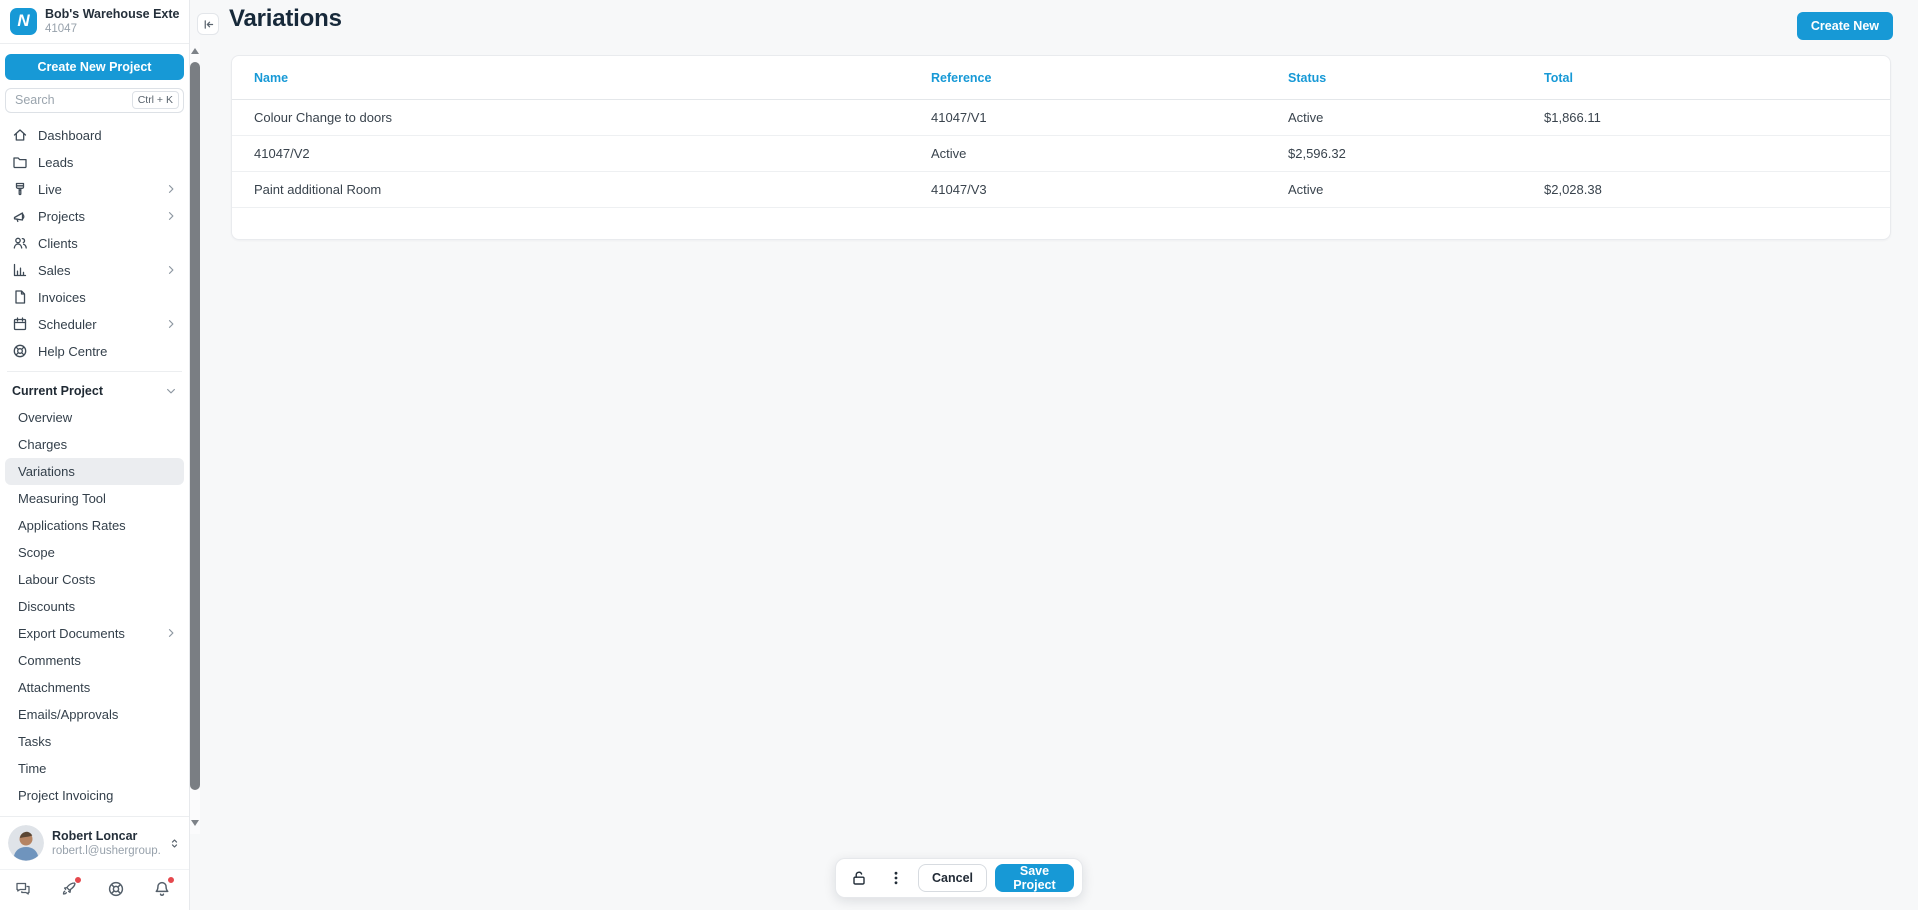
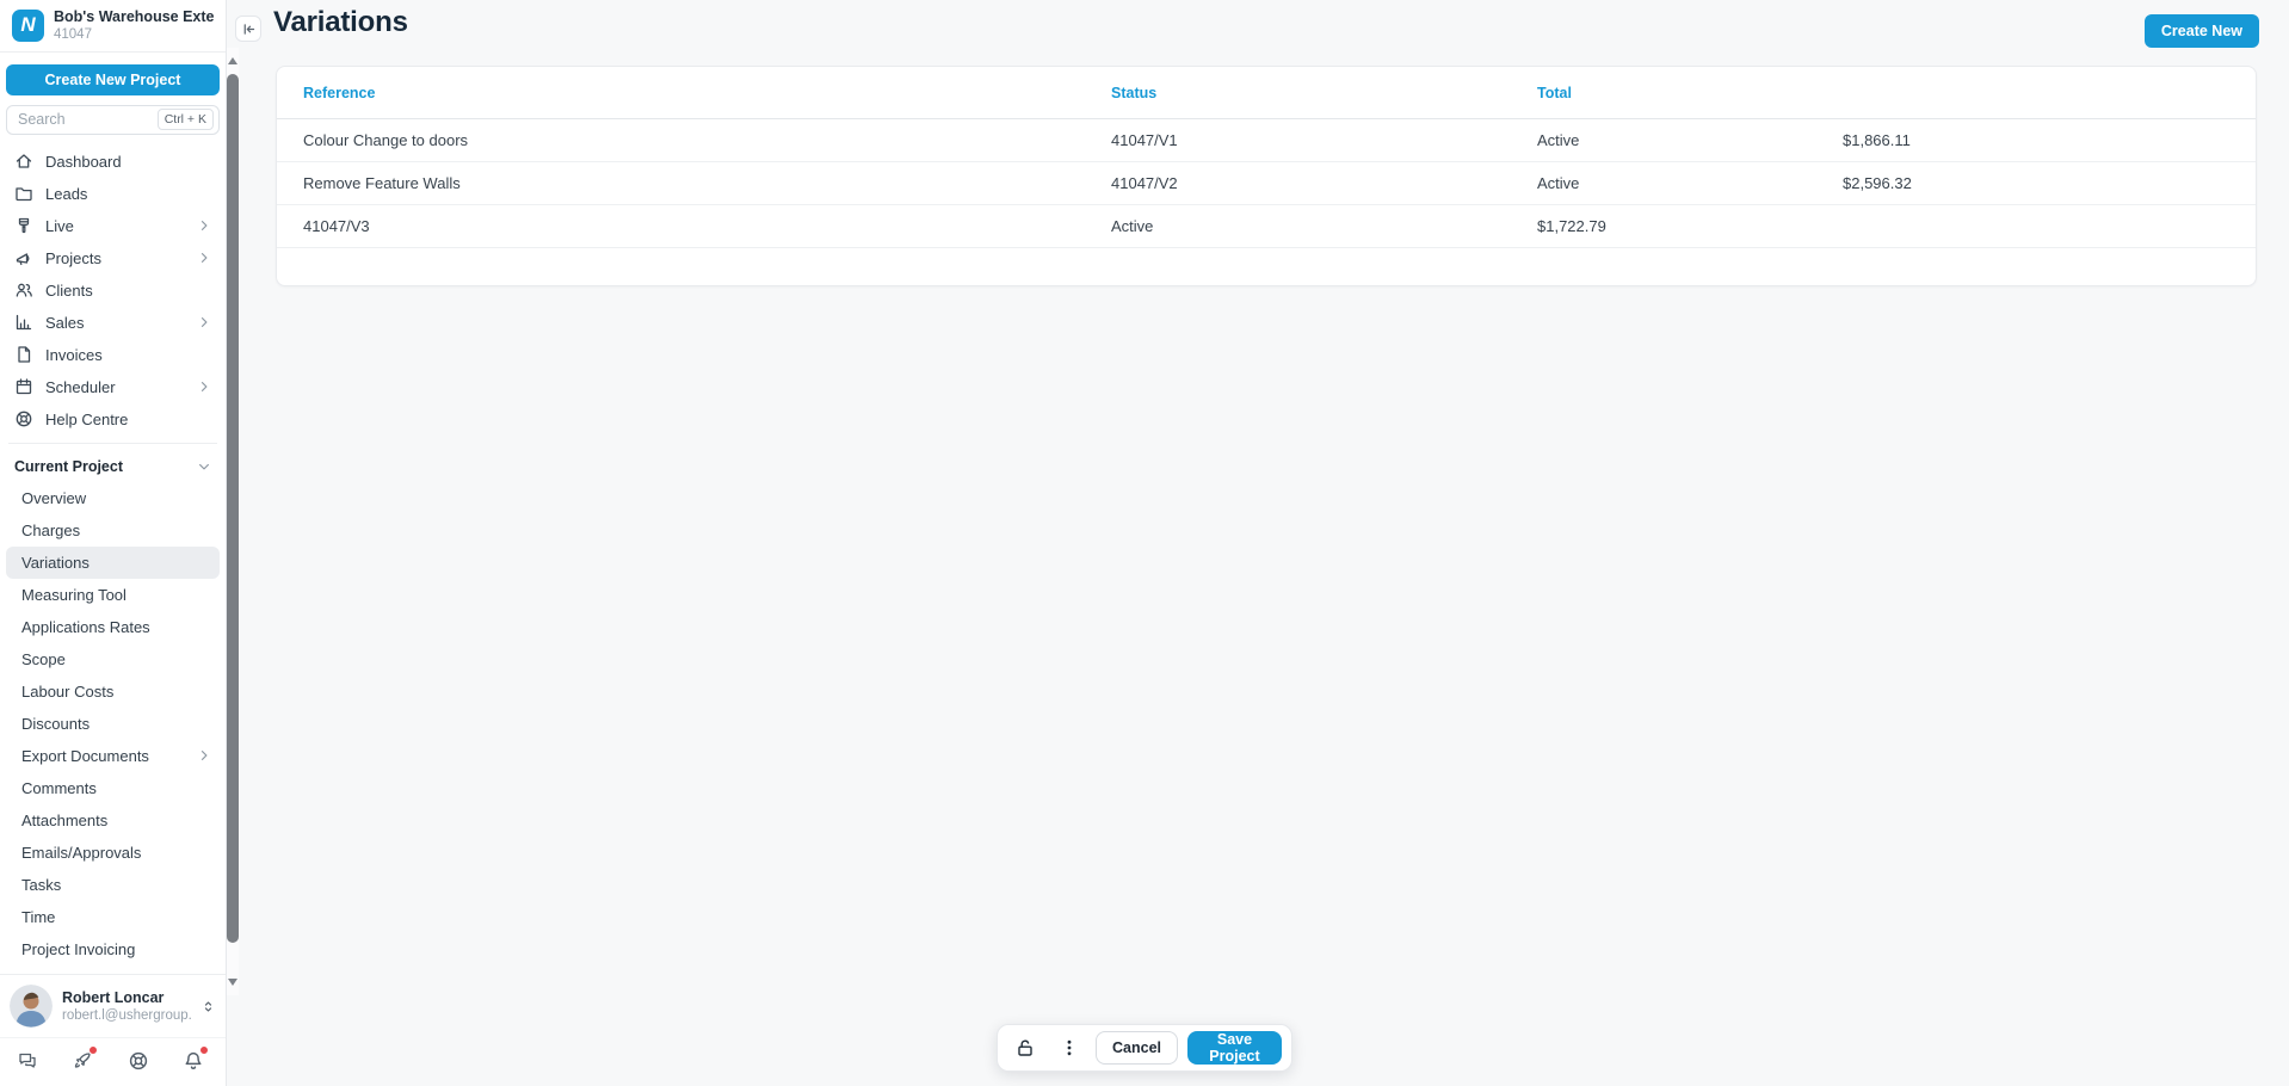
  N
  Bob's Warehouse Exte
  41047
  Create New Project
  Search
  Ctrl + K
  Dashboard
  Leads
  Live
  Projects
  Clients
  Sales
  Invoices
  Scheduler
  Help Centre
  Current Project
  Overview
  Charges
  Variations
  Measuring Tool
  Applications Rates
  Scope
  Labour Costs
  Discounts
  Export Documents
  Comments
  Attachments
  Emails/Approvals
  Tasks
  Time
  Project Invoicing
  Robert Loncar
  robert.l@ushergroup.
  Variations
  Create New
- Name
  Reference
  Status
  Total
  Colour Change to doors
  41047/V1
  Active
  $1,866.11
+ Remove Feature Walls
  41047/V2
  Active
  $2,596.32
- Paint additional Room
  41047/V3
  Active
- $2,028.38
+ $1,722.79
  Cancel
  Save Project
